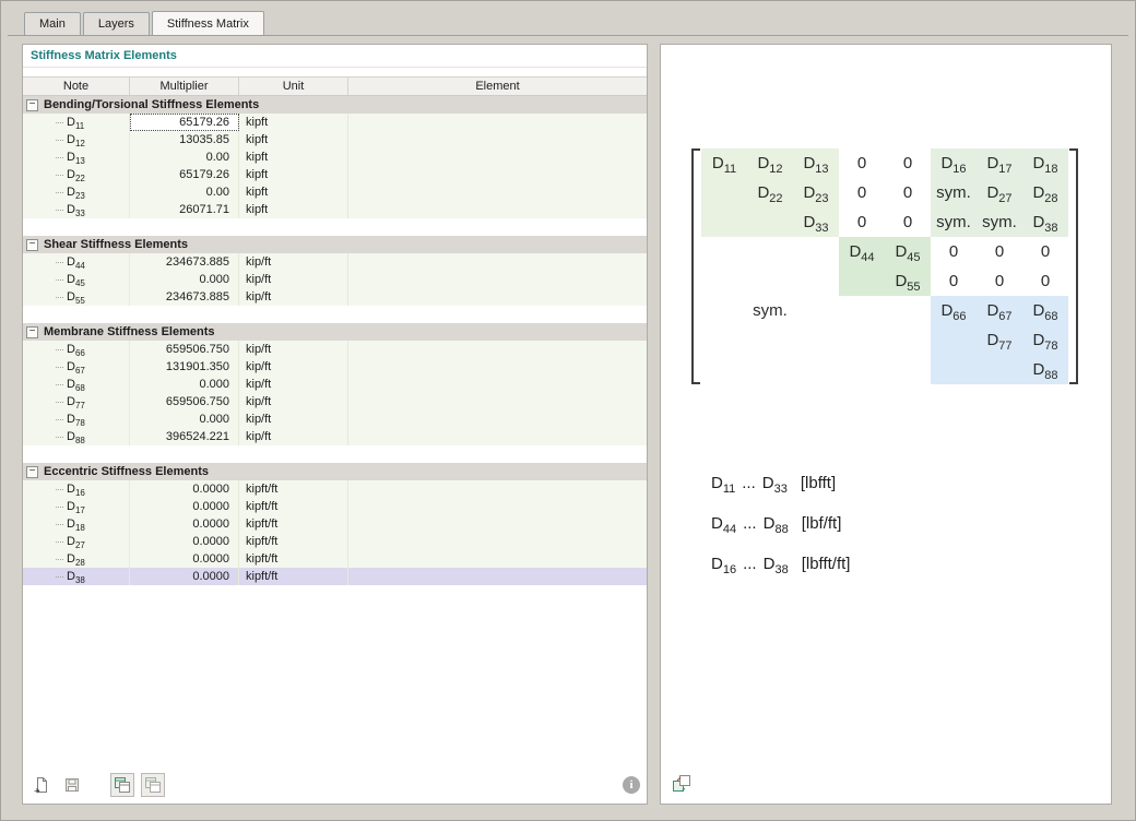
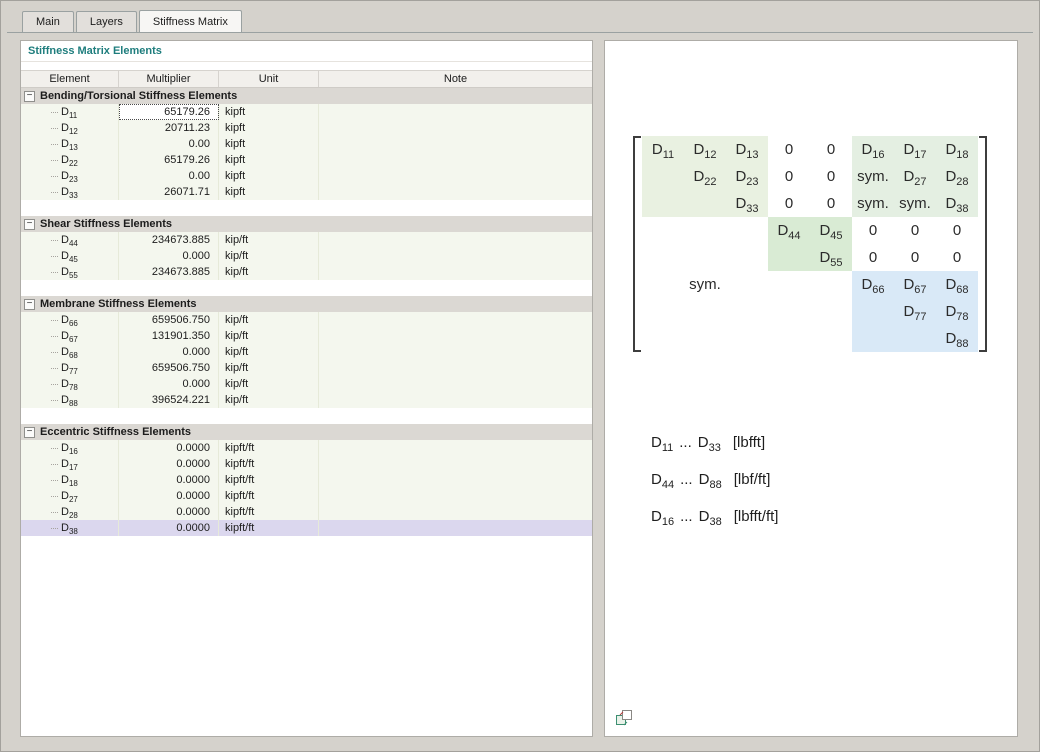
  Main
  Layers
  Stiffness Matrix
  Stiffness Matrix Elements
- Note
+ Element
  Multiplier
  Unit
- Element
+ Note
  −
  Bending/Torsional Stiffness Elements
  D11
  65179.26
  kipft
  D12
- 13035.85
+ 20711.23
  kipft
  D13
  0.00
  kipft
  D22
  65179.26
  kipft
  D23
  0.00
  kipft
  D33
  26071.71
  kipft
  −
  Shear Stiffness Elements
  D44
  234673.885
  kip/ft
  D45
  0.000
  kip/ft
  D55
  234673.885
  kip/ft
  −
  Membrane Stiffness Elements
  D66
  659506.750
  kip/ft
  D67
  131901.350
  kip/ft
  D68
  0.000
  kip/ft
  D77
  659506.750
  kip/ft
  D78
  0.000
  kip/ft
  D88
  396524.221
  kip/ft
  −
  Eccentric Stiffness Elements
  D16
  0.0000
  kipft/ft
  D17
  0.0000
  kipft/ft
  D18
  0.0000
  kipft/ft
  D27
  0.0000
  kipft/ft
  D28
  0.0000
  kipft/ft
  D38
  0.0000
  kipft/ft
- i
  D11
  D12
  D13
  0
  0
  D16
  D17
  D18
  D22
  D23
  0
  0
  sym.
  D27
  D28
  D33
  0
  0
  sym.
  sym.
  D38
  D44
  D45
  0
  0
  0
  D55
  0
  0
  0
  sym.
  D66
  D67
  D68
  D77
  D78
  D88
  D11 ... D33 [lbfft]
  D44 ... D88 [lbf/ft]
  D16 ... D38 [lbfft/ft]
